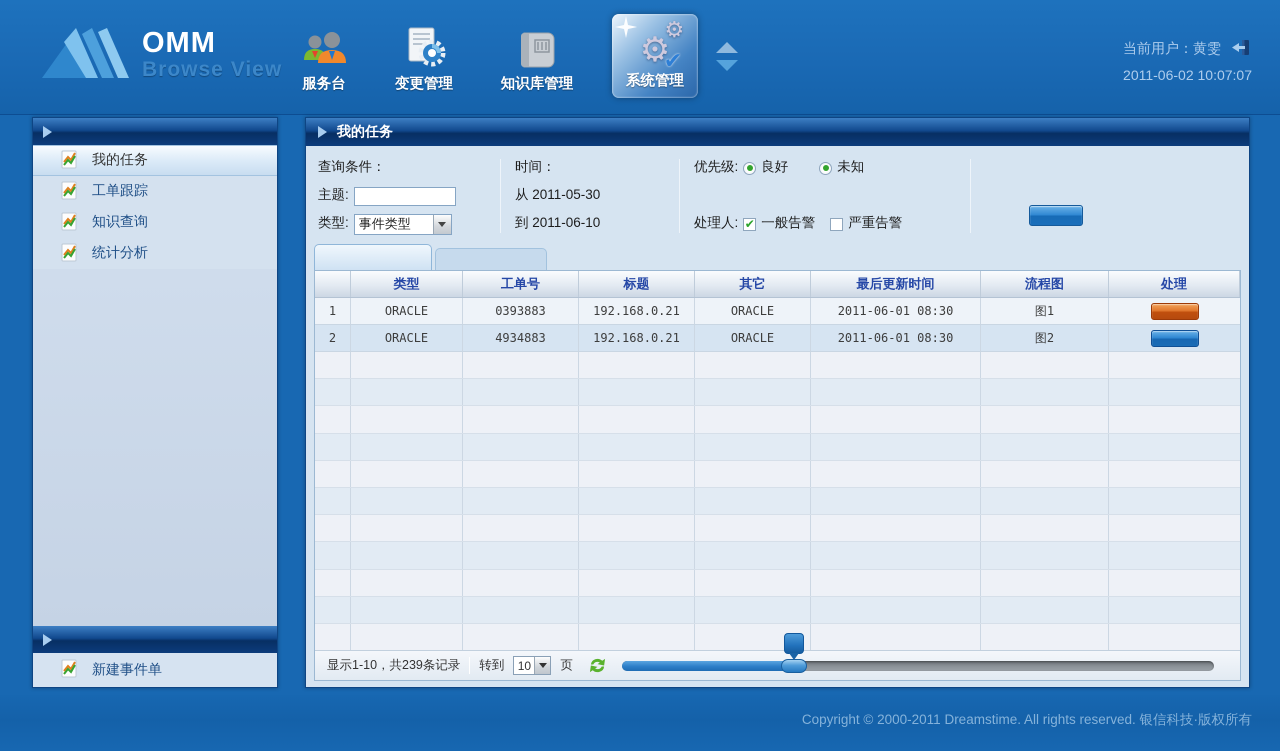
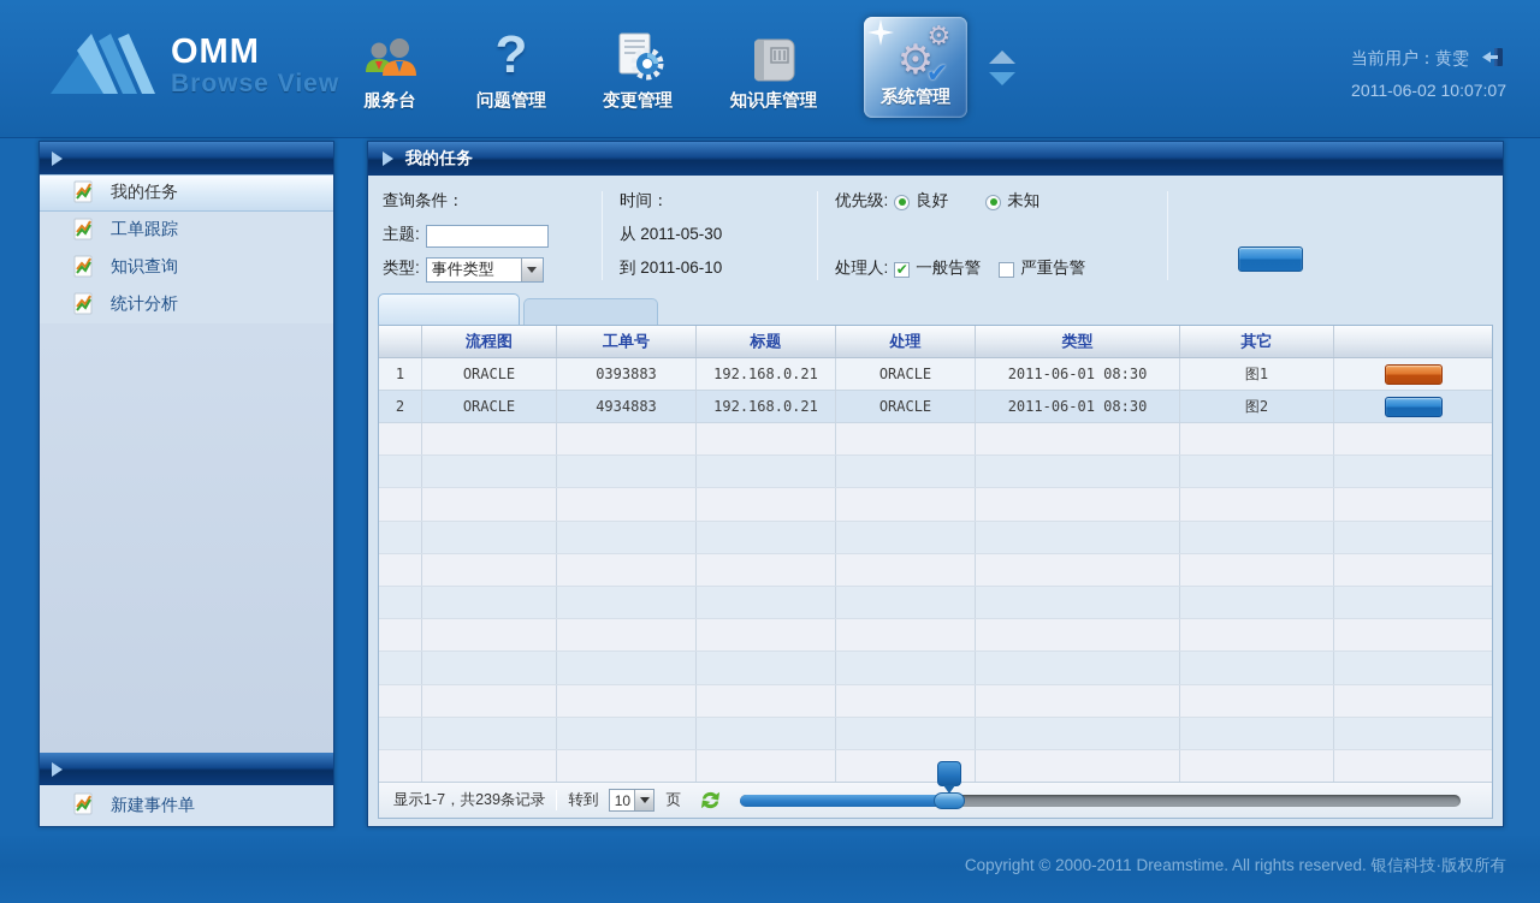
  OMM
  Browse View
  服务台
+ ?
+ 问题管理
  变更管理
  知识库管理
  ⚙
  ⚙
  ✔
  系统管理
  当前用户：黄雯
  2011-06-02 10:07:07
  我的任务
  工单跟踪
  知识查询
  统计分析
  新建事件单
  我的任务
  查询条件：
  主题:
  类型:
  事件类型
  时间：
  从 2011-05-30
  到 2011-06-10
  优先级:
  良好
  未知
  处理人:
  ✔
  一般告警
  严重告警
- 类型
+ 流程图
  工单号
  标题
- 其它
+ 处理
- 最后更新时间
- 流程图
+ 类型
- 处理
+ 其它
  1
  ORACLE
  0393883
  192.168.0.21
  ORACLE
  2011-06-01 08:30
  图1
  2
  ORACLE
  4934883
  192.168.0.21
  ORACLE
  2011-06-01 08:30
  图2
- 显示1-10，共239条记录
+ 显示1-7，共239条记录
  转到
  10
  页
  Copyright © 2000-2011 Dreamstime. All rights reserved. 银信科技·版权所有
